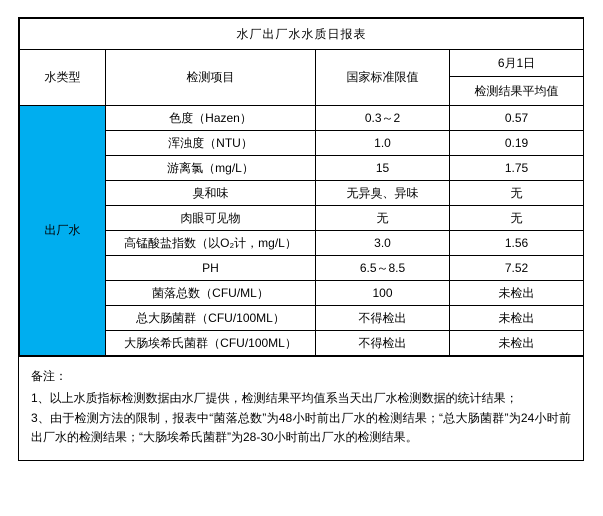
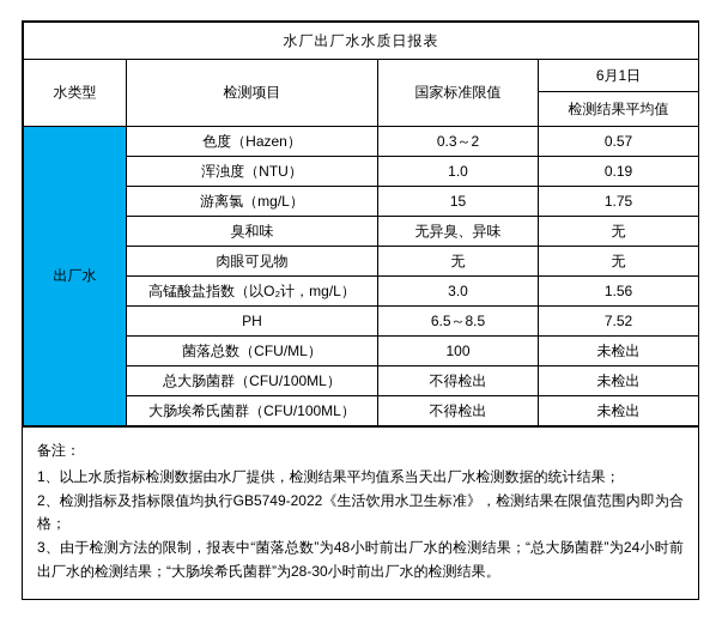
  水厂出厂水水质日报表
  水类型	检测项目	国家标准限值	6月1日
  检测结果平均值
  出厂水	色度（Hazen）	0.3～2	0.57
  浑浊度（NTU）	1.0	0.19
  游离氯（mg/L）	15	1.75
  臭和味	无异臭、异味	无
  肉眼可见物	无	无
  高锰酸盐指数（以O₂计，mg/L）	3.0	1.56
  PH	6.5～8.5	7.52
  菌落总数（CFU/ML）	100	未检出
  总大肠菌群（CFU/100ML）	不得检出	未检出
  大肠埃希氏菌群（CFU/100ML）	不得检出	未检出
  备注：
  1、以上水质指标检测数据由水厂提供，检测结果平均值系当天出厂水检测数据的统计结果；
+ 2、检测指标及指标限值均执行GB5749-2022《生活饮用水卫生标准》，检测结果在限值范围内即为合格；
  3、由于检测方法的限制，报表中“菌落总数”为48小时前出厂水的检测结果；“总大肠菌群”为24小时前出厂水的检测结果；“大肠埃希氏菌群”为28-30小时前出厂水的检测结果。
